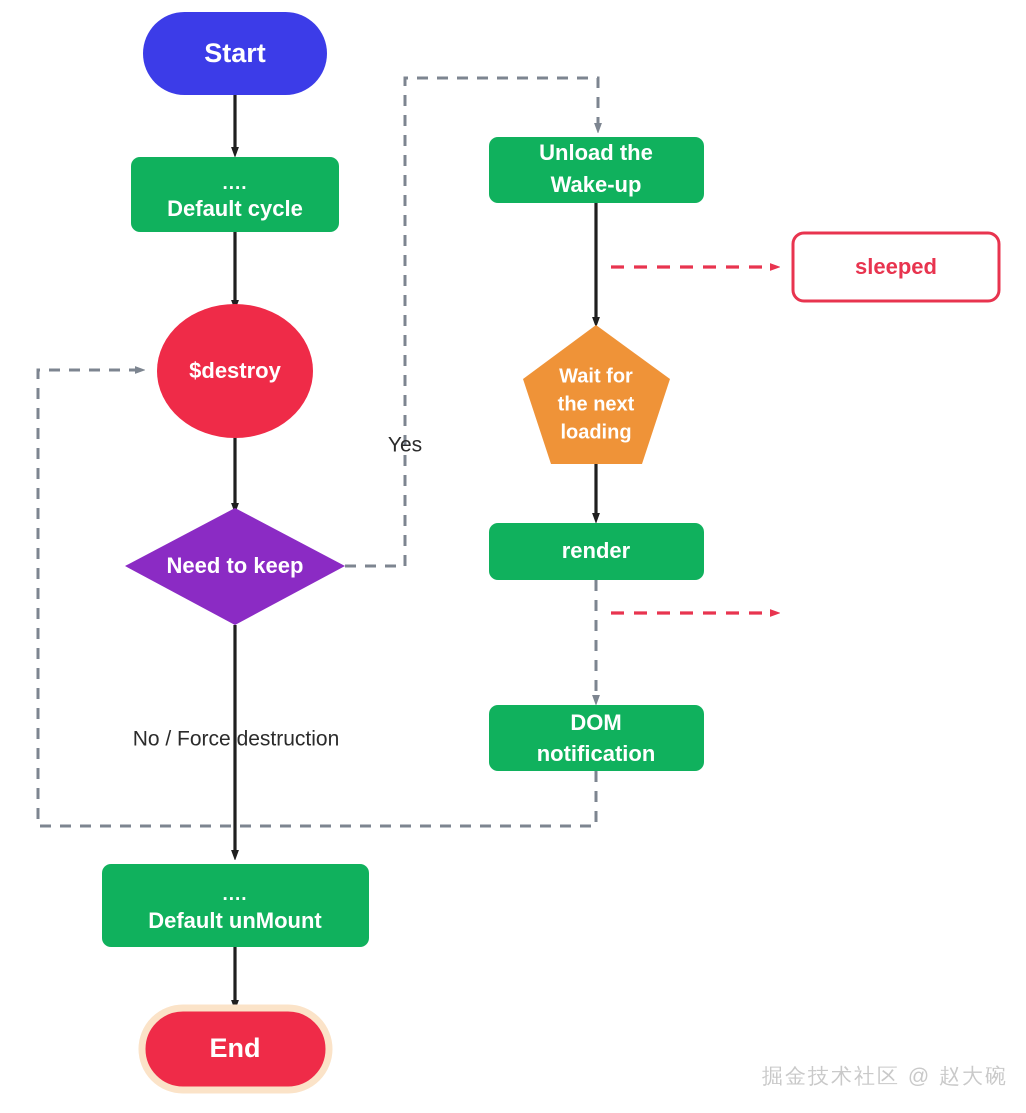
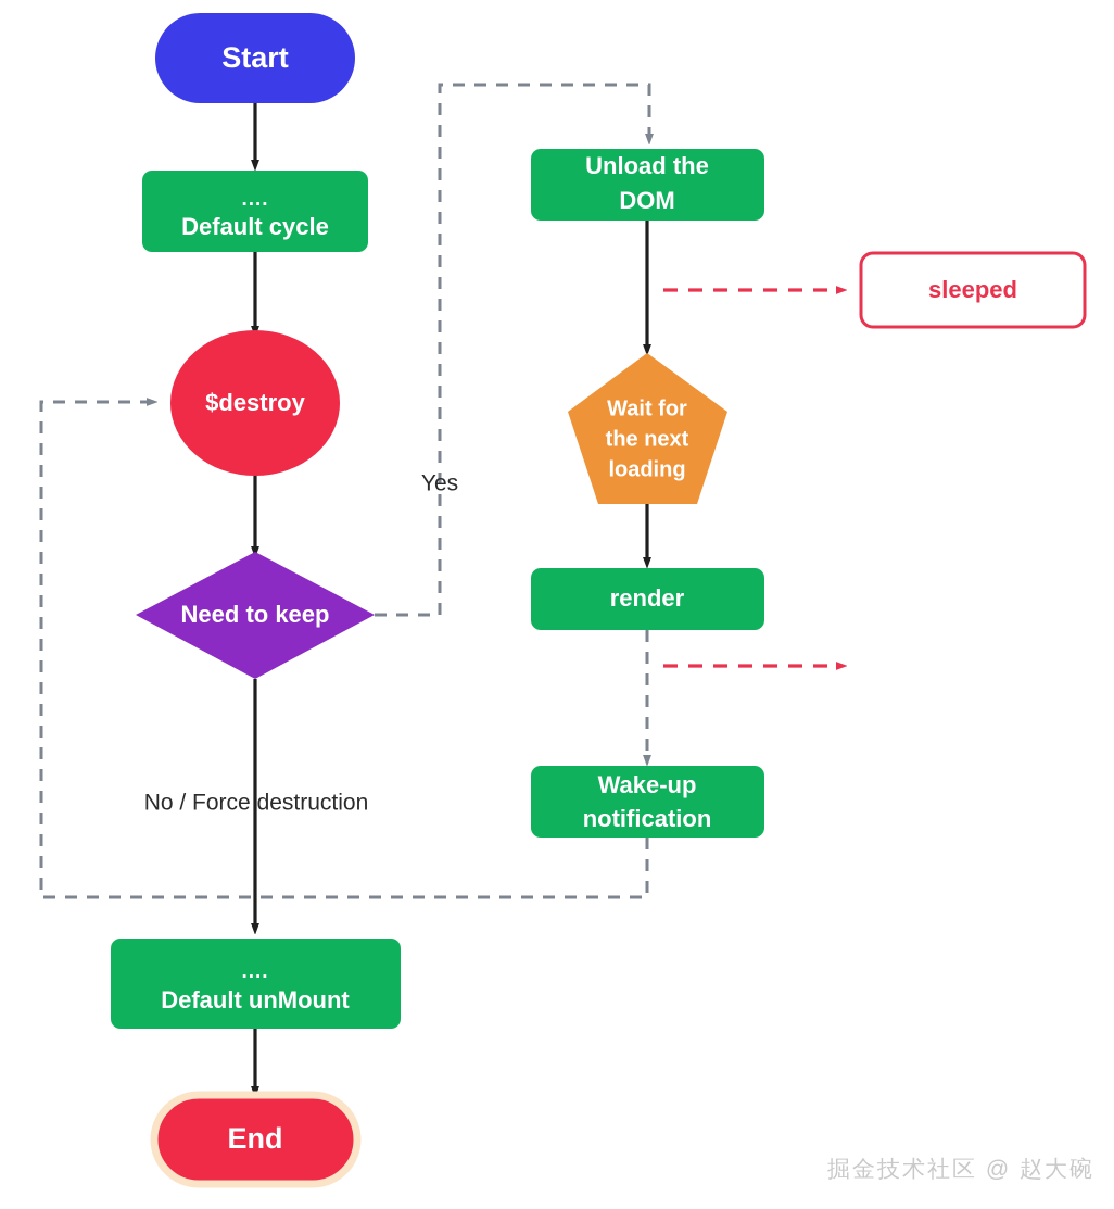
  Yes
  No / Force destruction
  Start
  ....
  Default cycle
  $destroy
  Need to keep
  ....
  Default unMount
  End
  Unload the
- Wake-up
+ DOM
  Wait for
  the next
  loading
  render
- DOM
+ Wake-up
  notification
  sleeped
  掘金技术社区 @ 赵大碗
